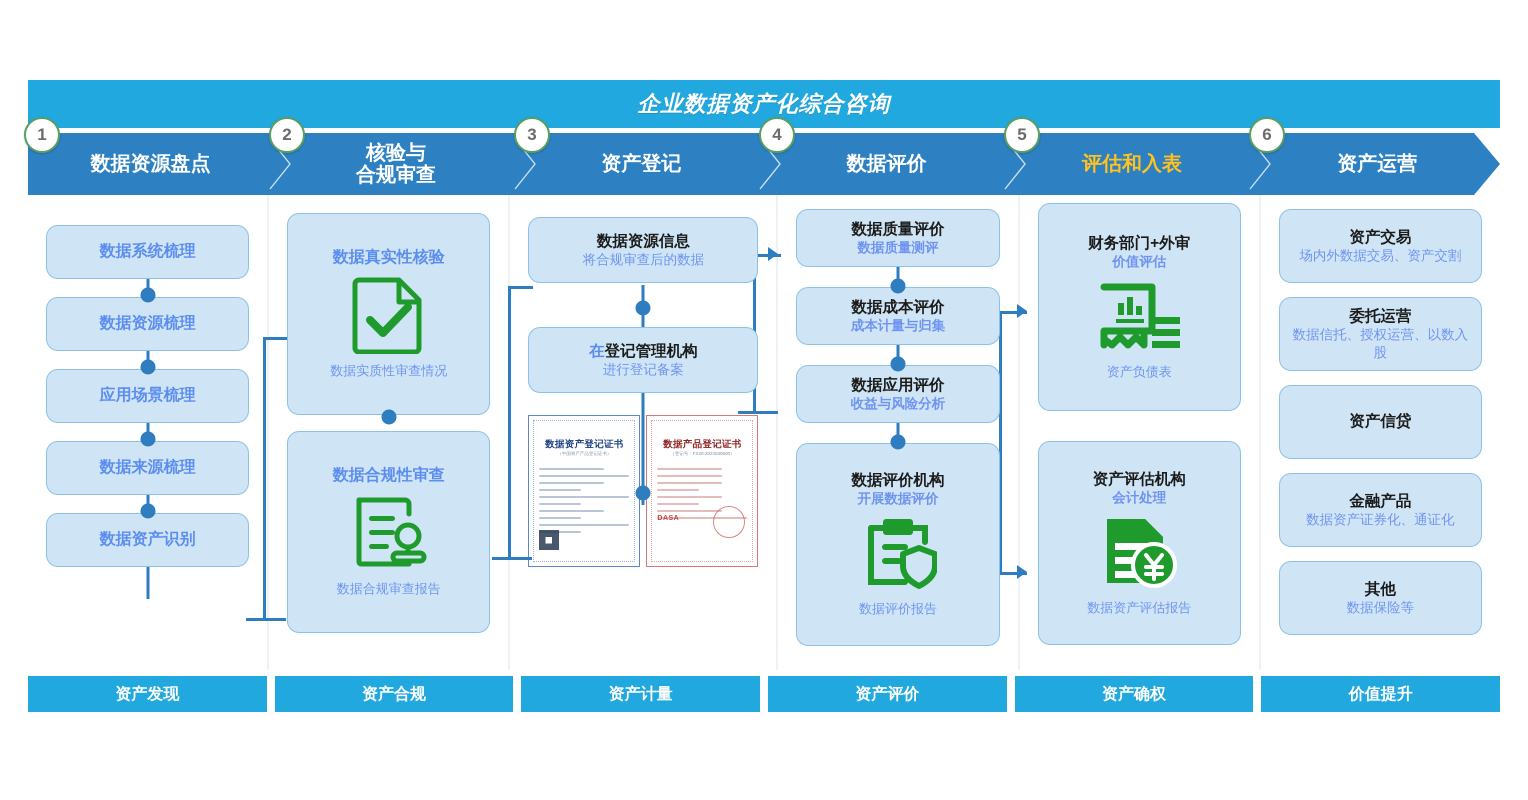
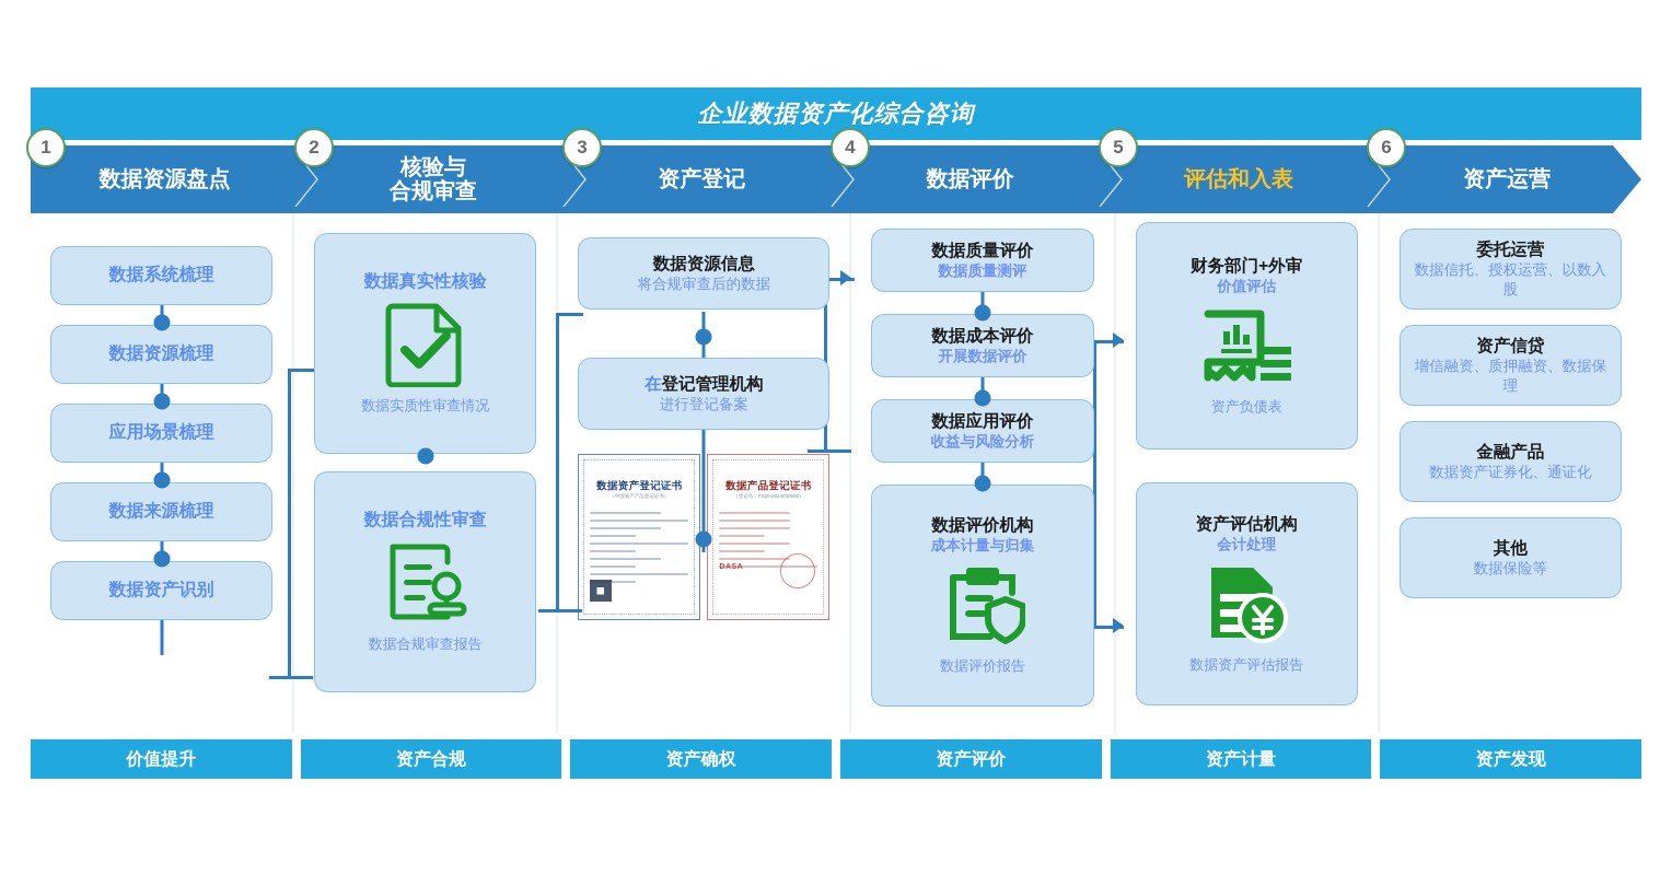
  企业数据资产化综合咨询
  数据资源盘点
  核验与
  合规审查
  资产登记
  数据评价
  评估和入表
  资产运营
  1
  2
  3
  4
  5
  6
  数据系统梳理
  数据资源梳理
  应用场景梳理
  数据来源梳理
  数据资产识别
  数据真实性核验
  数据实质性审查情况
  数据合规性审查
  数据合规审查报告
  数据资源信息
  将合规审查后的数据
  在登记管理机构
  进行登记备案
  数据资产登记证书
  数据产品登记证书
  数据质量评价
  数据质量测评
  数据成本评价
- 成本计量与归集
+ 开展数据评价
  数据应用评价
  收益与风险分析
  数据评价机构
- 开展数据评价
+ 成本计量与归集
  数据评价报告
  财务部门+外审
  价值评估
  资产负债表
  资产评估机构
  会计处理
  数据资产评估报告
- 资产交易
- 场内外数据交易、资产交割
  委托运营
  数据信托、授权运营、以数入股
  资产信贷
+ 增信融资、质押融资、数据保理
  金融产品
  数据资产证券化、通证化
  其他
  数据保险等
- 资产发现
+ 价值提升
  资产合规
- 资产计量
+ 资产确权
  资产评价
- 资产确权
+ 资产计量
- 价值提升
+ 资产发现
